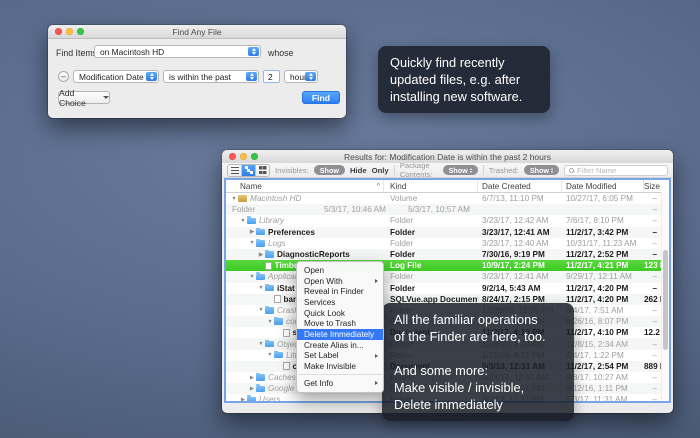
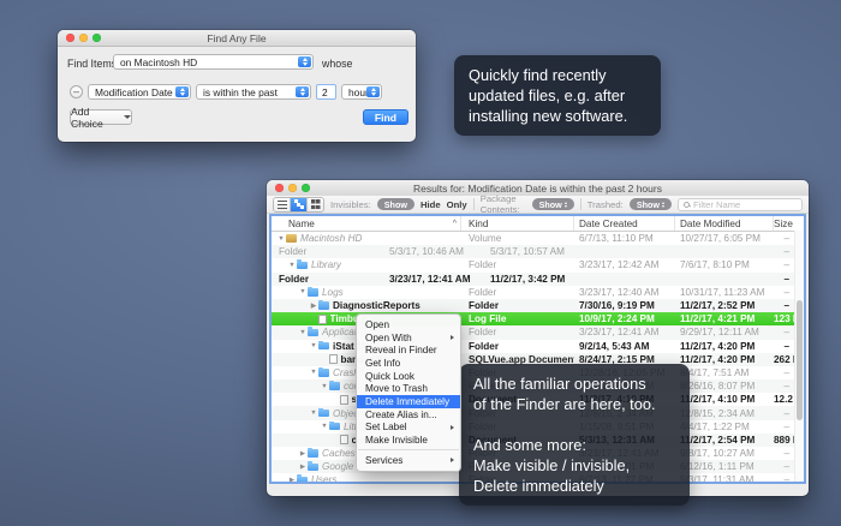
  Find Any File
  Find Item
  on Macintosh HD
  whose
  –
  Modification Date
  is within the past
  2
  Add Choice
  Find
  Results for: Modification Date is within the past 2 hours
  Invisibles:
  Show
  Hide
  Only
  Package Contents:
  Show
  Trashed:
  Show
  Filter Name
  Name
  Kind
  Date Created
  Date Modified
  Size
  Macintosh HD
  Volume
  6/7/13, 11:10 PM
  10/27/17, 6:05 PM
  –
  Folder
  5/3/17, 10:46 AM
  5/3/17, 10:57 AM
  –
  Library
  Folder
  3/23/17, 12:42 AM
  7/6/17, 8:10 PM
  –
- Preferences
  Folder
  3/23/17, 12:41 AM
  11/2/17, 3:42 PM
  –
  Logs
  Folder
  3/23/17, 12:40 AM
  10/31/17, 11:23 AM
  –
  DiagnosticReports
  Folder
  7/30/16, 9:19 PM
  11/2/17, 2:52 PM
  –
  Log File
  10/9/17, 2:24 PM
  11/2/17, 4:21 PM
  123
  Folder
  3/23/17, 12:41 AM
  9/29/17, 12:11 AM
  –
  Folder
  9/2/14, 5:43 AM
  11/2/17, 4:20 PM
  –
  SQLVue.app Documen
  8/24/17, 2:15 PM
  11/2/17, 4:20 PM
  262
  Folder
  12/28/16, 12:05 PM
  8/4/17, 7:51 AM
  –
  Folder
  8/26/16, 8:07 PM
  8/26/16, 8:07 PM
  –
  Document
  11/2/17, 4:10 PM
  11/2/17, 4:10 PM
  12.2
  Folder
  12/8/15, 2:34 AM
  12/8/15, 2:34 AM
  –
  4/4/17, 1:22 PM
  –
  Document
  5/3/13, 12:31 AM
  11/2/17, 2:54 PM
  889
  Caches
  Folder
  3/23/17, 12:41 AM
  9/8/17, 10:27 AM
  –
  Google
  Folder
  4/21/16, 9:01 PM
  6/12/16, 1:11 PM
  –
  Users
  Folder
  6/7/13, 11:27 PM
  5/3/17, 11:31 AM
  –
  Open
  Open With
  Reveal in Finder
- Services
+ Get Info
  Quick Look
  Move to Trash
  Delete Immediately
  Create Alias in...
  Set Label
  Make Invisible
- Get Info
+ Services
  Quickly find recently
  updated files, e.g. after
  installing new software.
  All the familiar operations
  of the Finder are here, too.
  And some more:
  Make visible / invisible,
  Delete immediately
